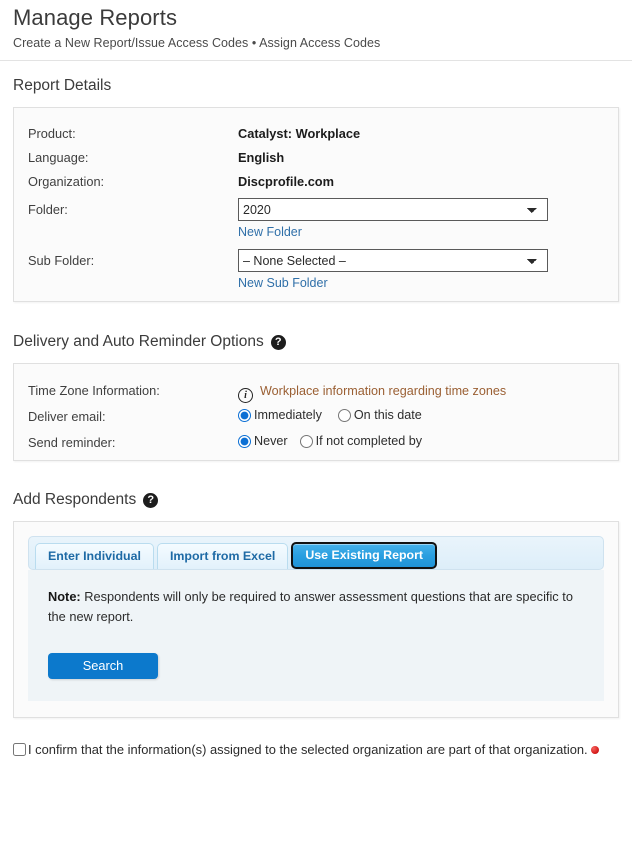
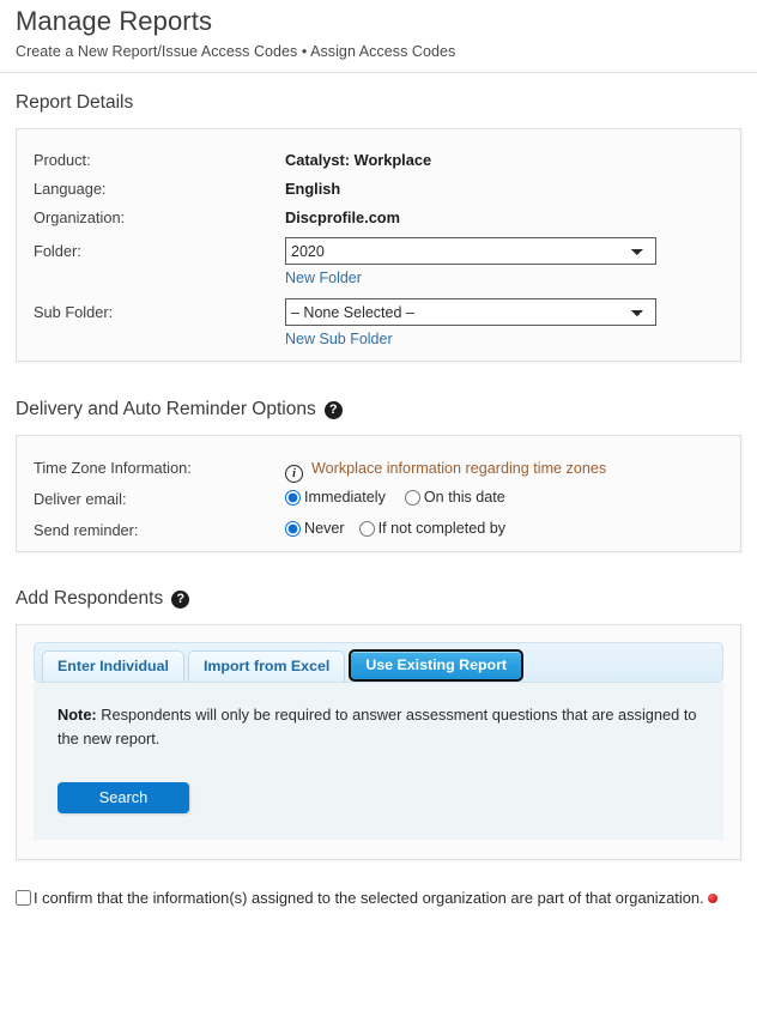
  Manage Reports
  Create a New Report/Issue Access Codes • Assign Access Codes
  Report Details
  Product:	Catalyst: Workplace
  Language:	English
  Organization:	Discprofile.com
  Folder:	2020 New Folder
  Sub Folder:	– None Selected – New Sub Folder
  Delivery and Auto Reminder Options
  ?
  Time Zone Information:	i Workplace information regarding time zones
  Deliver email:	Immediately On this date
  Send reminder:	Never If not completed by
  Add Respondents
  ?
  Enter Individual
  Import from Excel
  Use Existing Report
- Note: Respondents will only be required to answer assessment questions that are specific to the new report.
+ Note: Respondents will only be required to answer assessment questions that are assigned to the new report.
  Search
  I confirm that the information(s) assigned to the selected organization are part of that organization.
